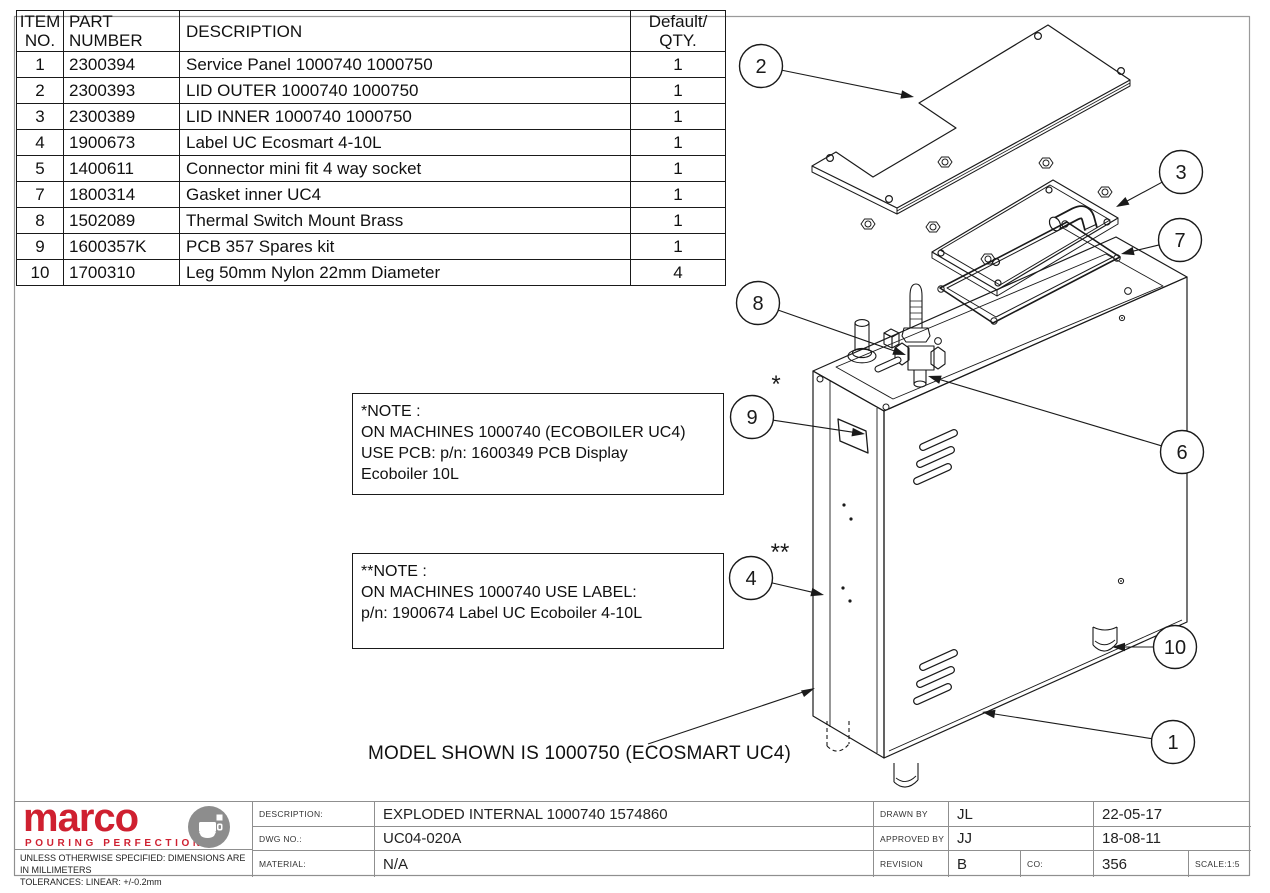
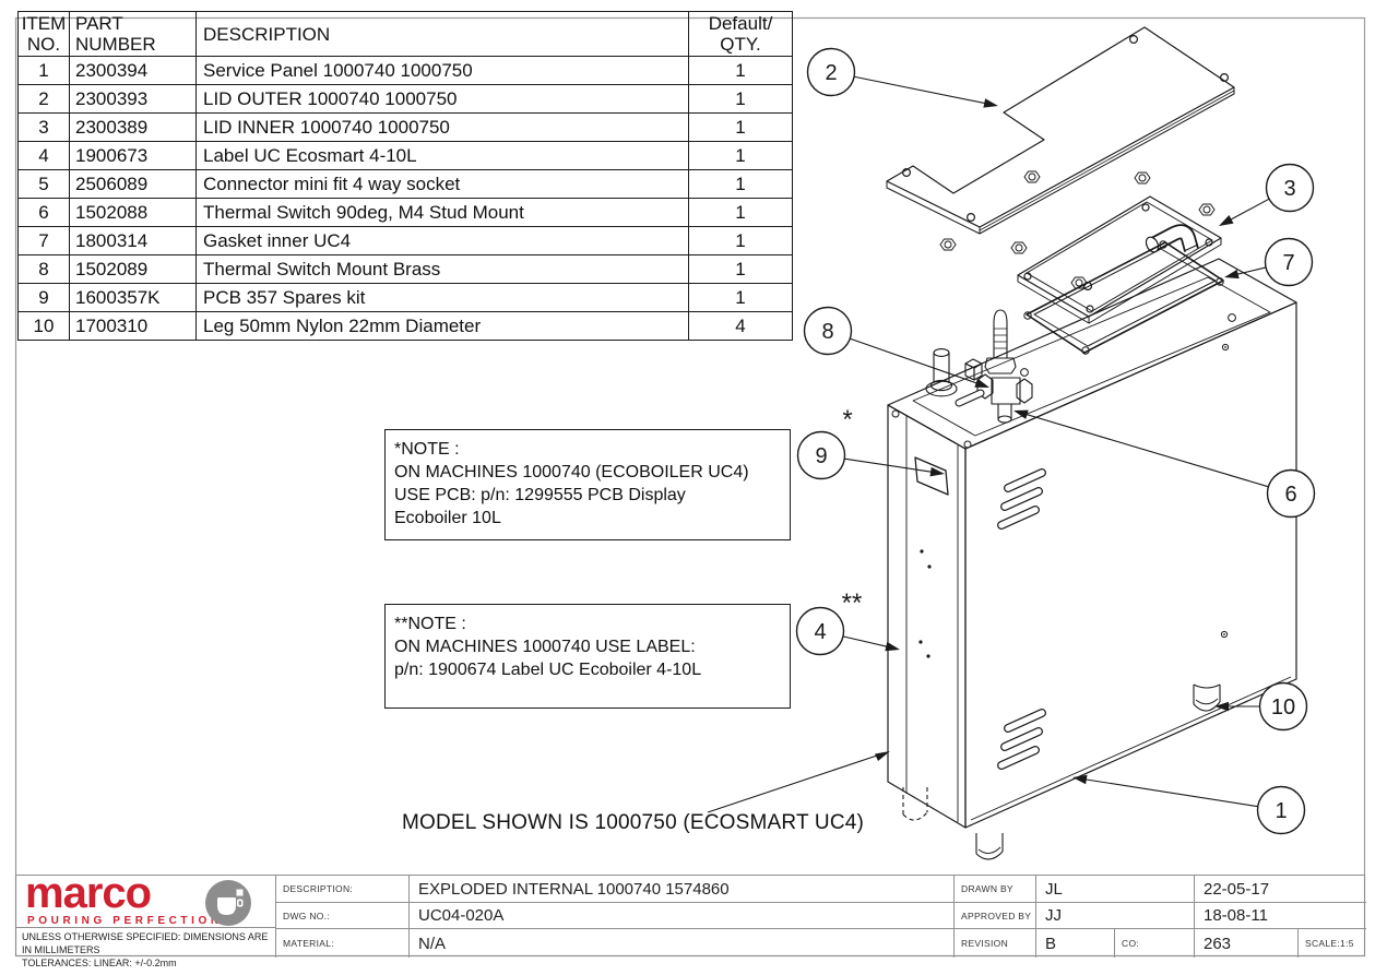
  2
  3
  7
  8
  9
  *
  6
  4
  **
  10
  1
  ITEMNO.	PARTNUMBER	DESCRIPTION	Default/QTY.
  1	2300394	Service Panel 1000740 1000750	1
  2	2300393	LID OUTER 1000740 1000750	1
  3	2300389	LID INNER 1000740 1000750	1
  4	1900673	Label UC Ecosmart 4-10L	1
- 5	1400611	Connector mini fit 4 way socket	1
+ 5	2506089	Connector mini fit 4 way socket	1
+ 6	1502088	Thermal Switch 90deg, M4 Stud Mount	1
  7	1800314	Gasket inner UC4	1
  8	1502089	Thermal Switch Mount Brass	1
  9	1600357K	PCB 357 Spares kit	1
  10	1700310	Leg 50mm Nylon 22mm Diameter	4
  *NOTE :
  ON MACHINES 1000740 (ECOBOILER UC4)
- USE PCB: p/n: 1600349 PCB Display
+ USE PCB: p/n: 1299555 PCB Display
  Ecoboiler 10L
  **NOTE :
  ON MACHINES 1000740 USE LABEL:
  p/n: 1900674 Label UC Ecoboiler 4-10L
  MODEL SHOWN IS 1000750 (ECOSMART UC4)
  marco
  POURING PERFECTIO
  UNLESS OTHERWISE SPECIFIED: DIMENSIONS ARE IN MILLIMETERS
  TOLERANCES: LINEAR: +/-0.2mm
  DESCRIPTION:
  EXPLODED INTERNAL 1000740 1574860
  DWG NO.:
  UC04-020A
  MATERIAL:
  N/A
  DRAWN BY
  JL
  22-05-17
  APPROVED BY
  JJ
  18-08-11
  REVISION
  B
  CO:
- 356
+ 263
  SCALE:1:5
